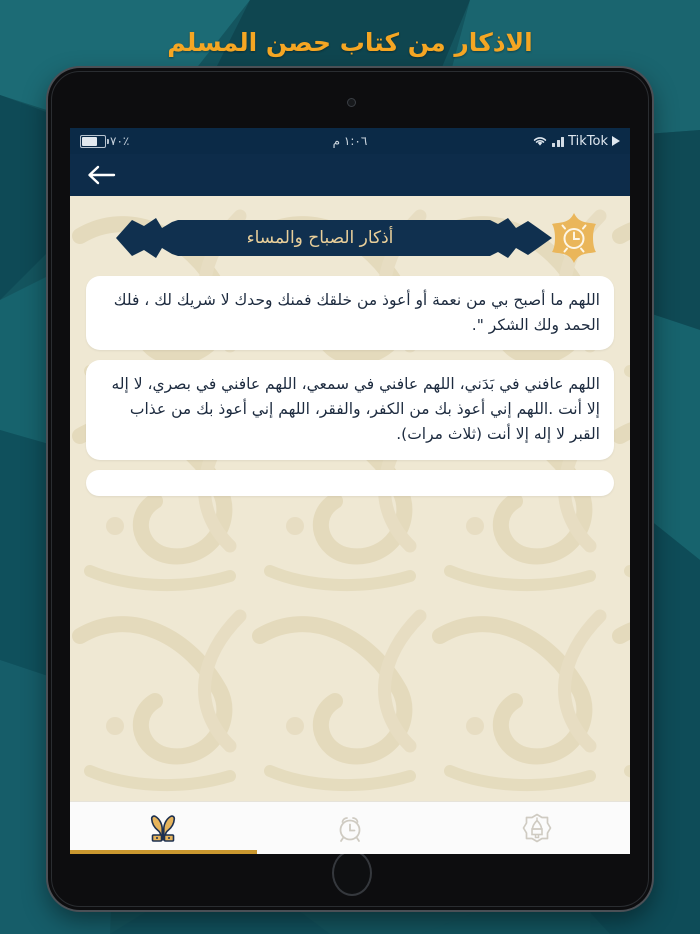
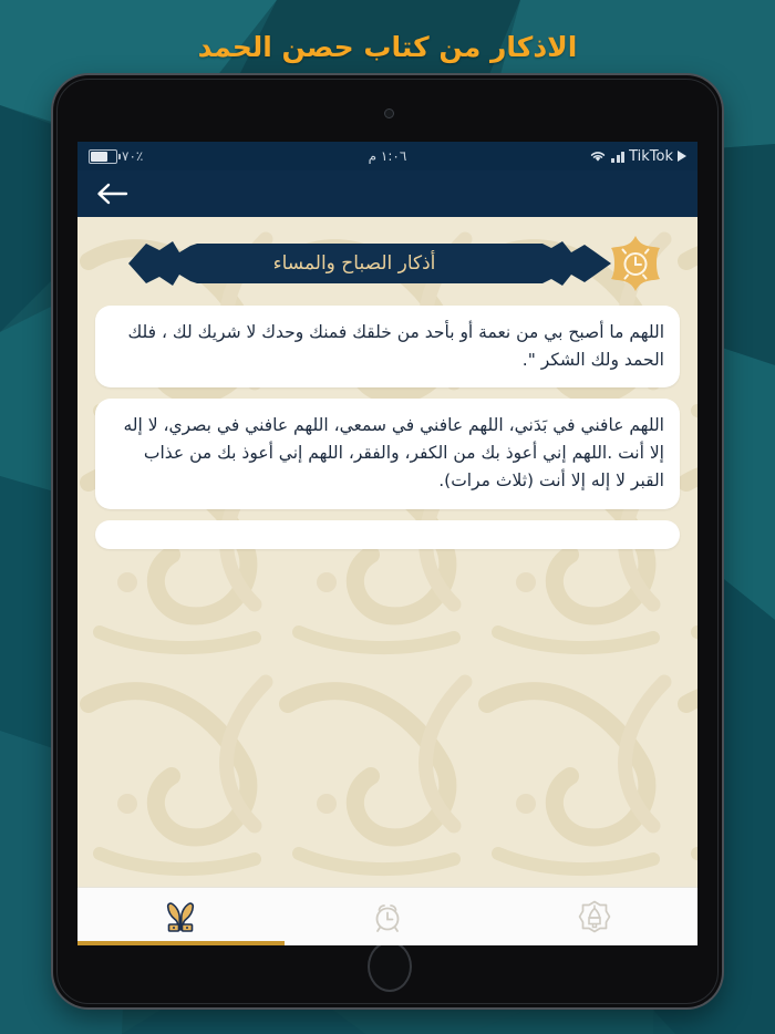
- الاذكار من كتاب حصن المسلم
+ الاذكار من كتاب حصن الحمد
  ٪٧٠
  ١:٠٦ م
  TikTok
  أذكار الصباح والمساء
- اللهم ما أصبح بي من نعمة أو أعوذ من خلقك فمنك وحدك لا شريك لك ، فلك الحمد ولك الشكر ".
+ اللهم ما أصبح بي من نعمة أو بأحد من خلقك فمنك وحدك لا شريك لك ، فلك الحمد ولك الشكر ".
  اللهم عافني في بَدَني، اللهم عافني في سمعي، اللهم عافني في بصري، لا إله إلا أنت .اللهم إني أعوذ بك من الكفر، والفقر، اللهم إني أعوذ بك من عذاب القبر لا إله إلا أنت (ثلاث مرات).
